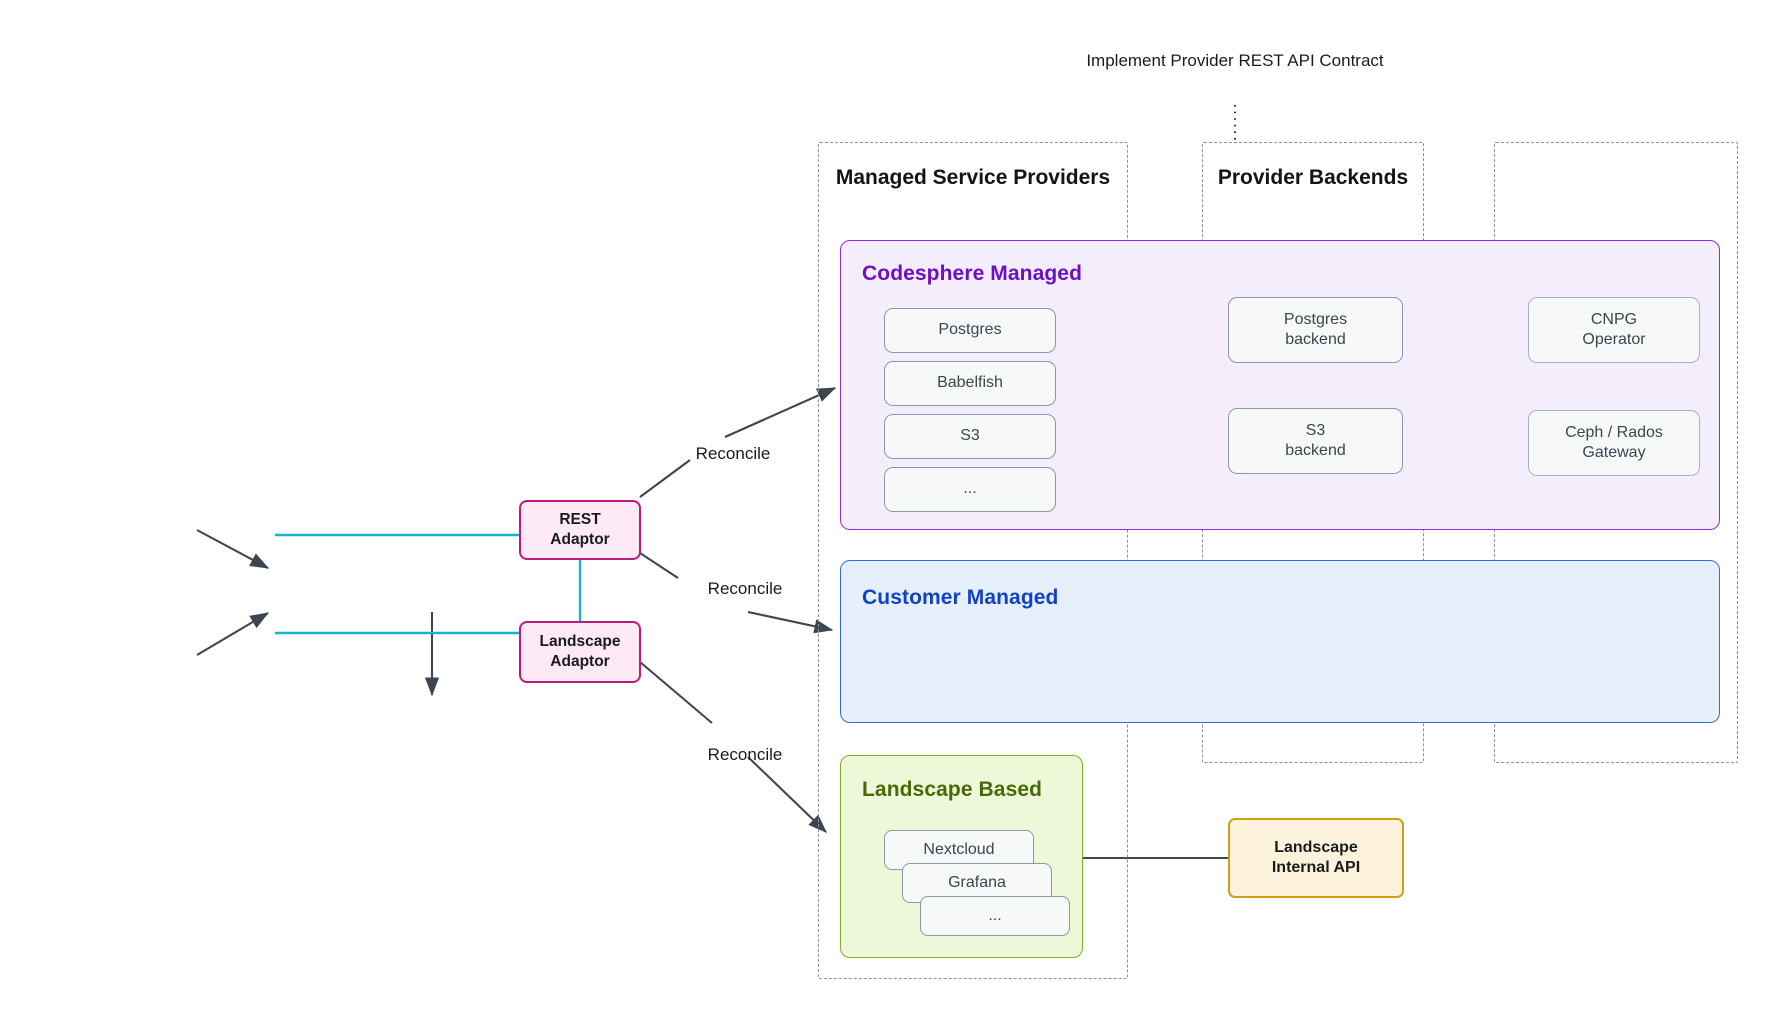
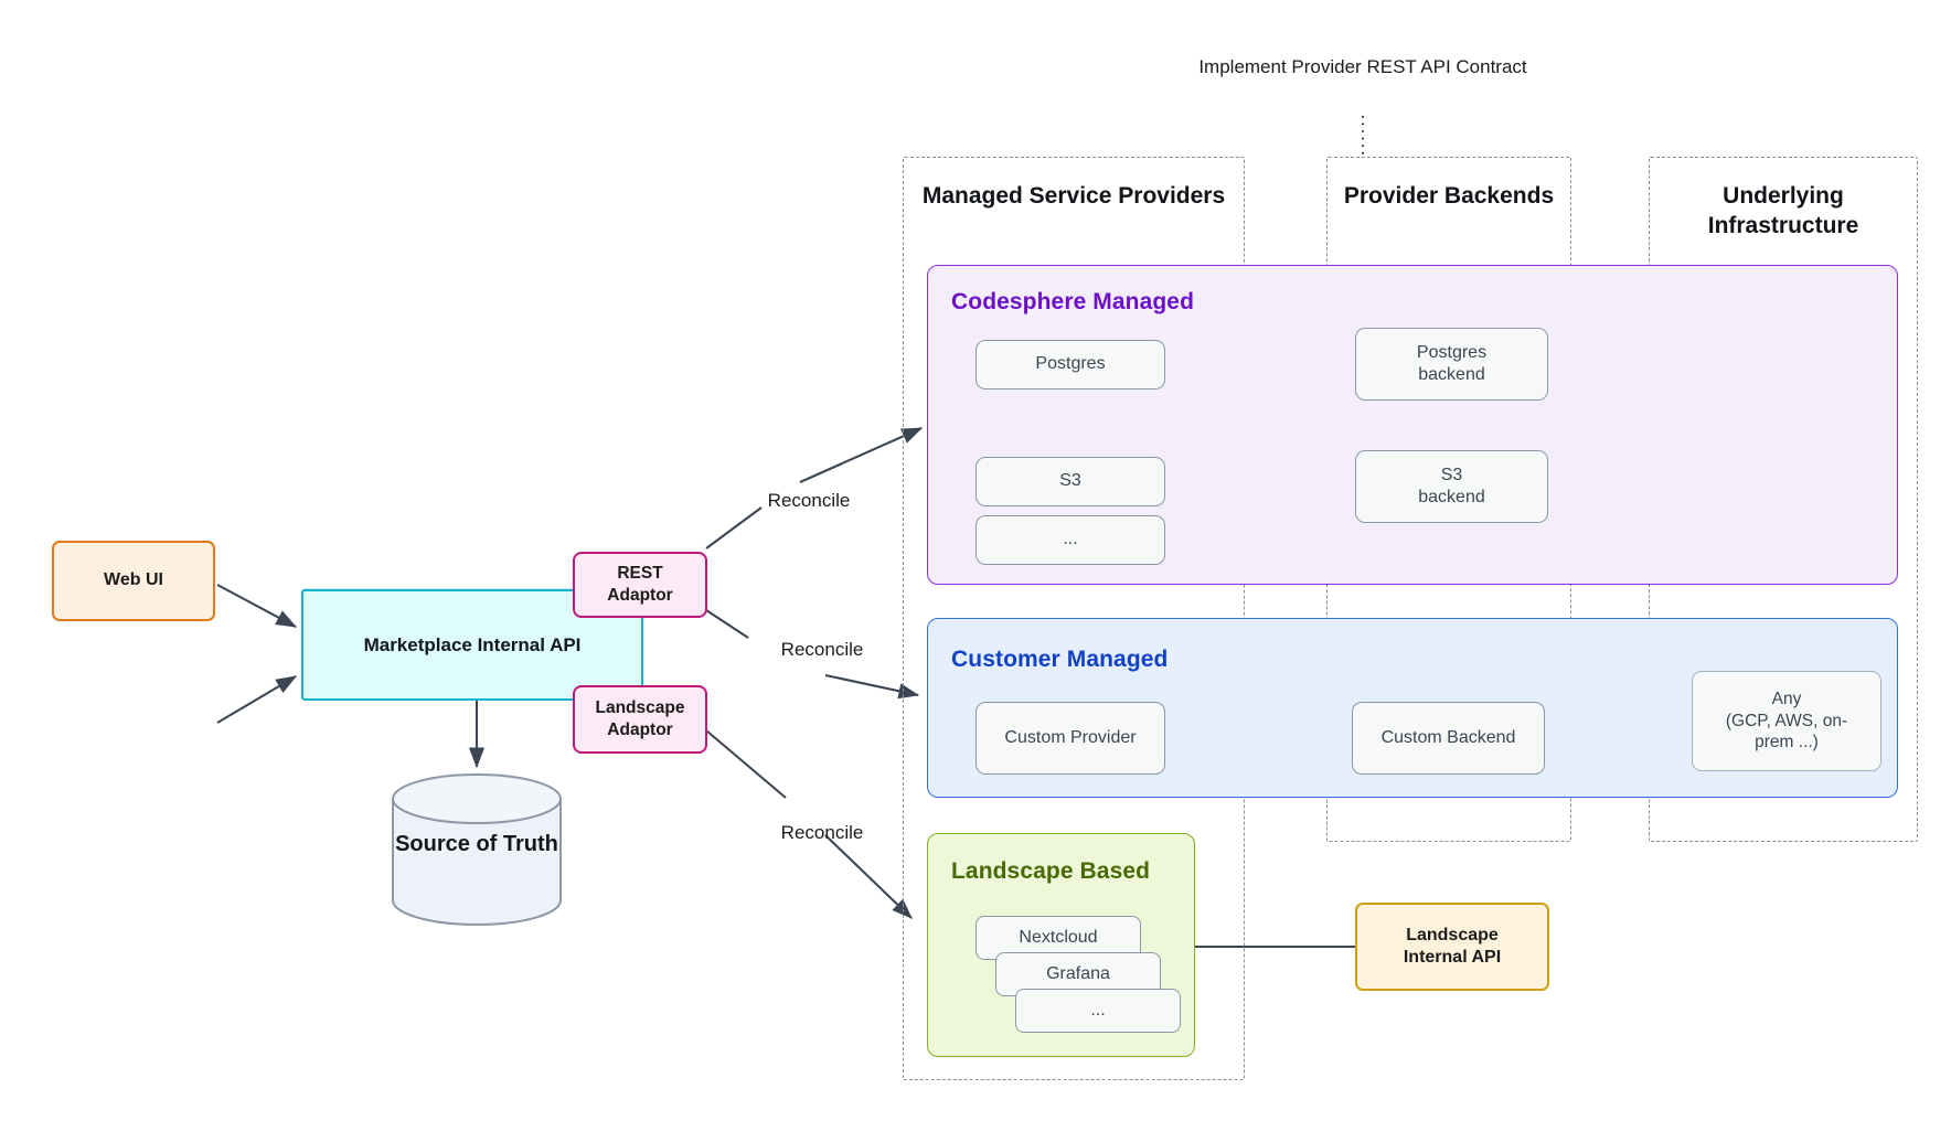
  Managed Service Providers
  Provider Backends
+ Underlying Infrastructure
  Implement Provider REST API Contract
  Codesphere Managed
  Postgres
- Babelfish
  S3
  ...
  Postgres
  backend
  S3
  backend
- CNPG
- Operator
- Ceph / Rados
- Gateway
  Customer Managed
+ Custom Provider
+ Custom Backend
+ Any
+ (GCP, AWS, on-
+ prem ...)
  Landscape Based
  Nextcloud
  Grafana
  ...
  Landscape
  Internal API
+ Web UI
+ Marketplace Internal API
  REST
  Adaptor
  Landscape
  Adaptor
+ Source of Truth
  Reconcile
  Reconcile
  Reconcile
